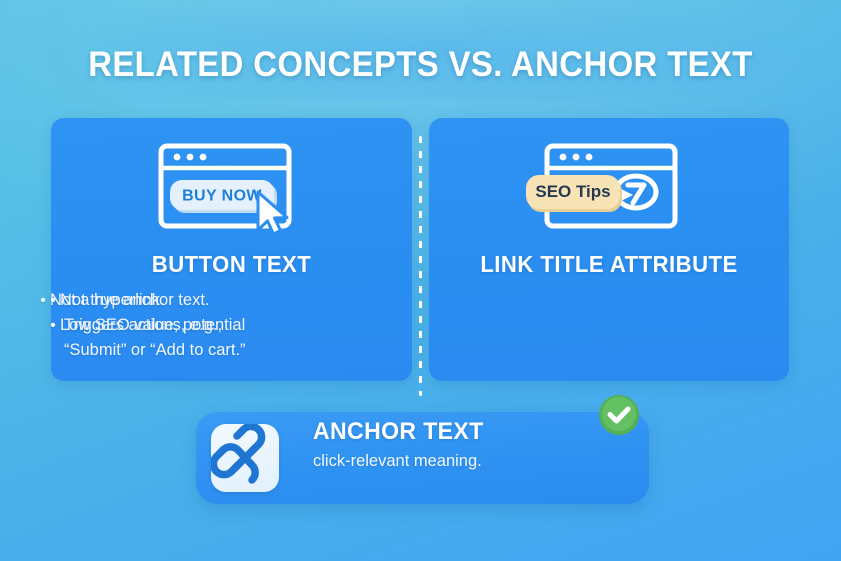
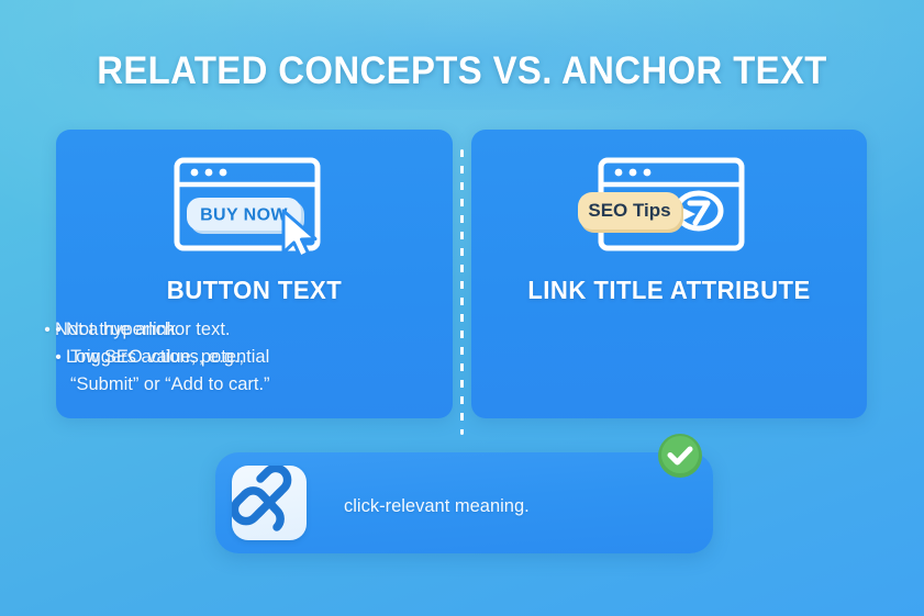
  RELATED CONCEPTS VS. ANCHOR TEXT
  BUY NOW
  BUTTON TEXT
  •
  Not a hyperlink.
  Triggers actions, e.g.,
  “Submit” or “Add to cart.”
  SEO Tips
  LINK TITLE ATTRIBUTE
  •
  Not true anchor text.
  •
  Low SEO value, potential
- ANCHOR TEXT
  click-relevant meaning.
